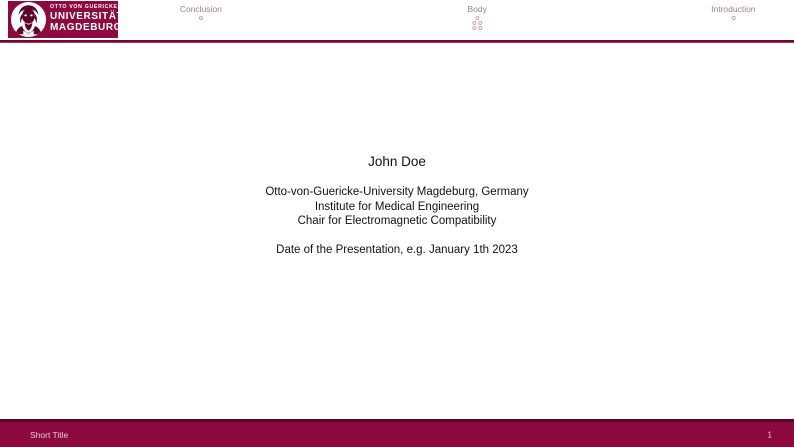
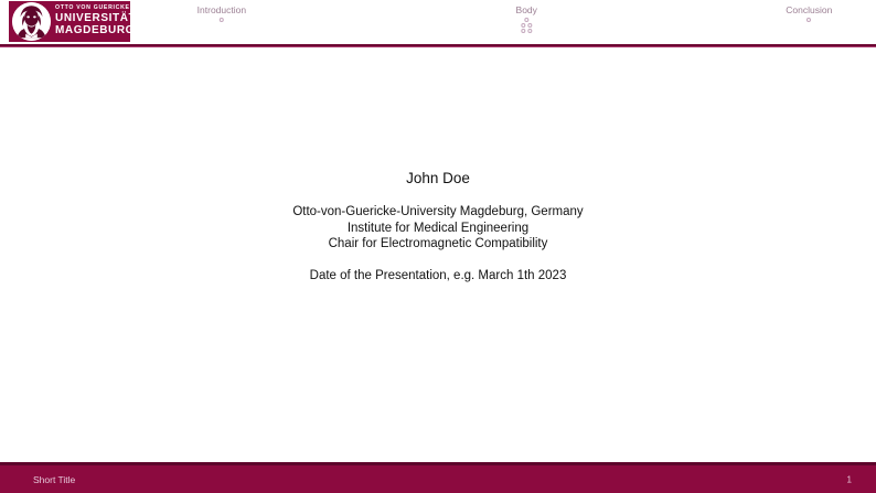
  UNIVERSITÄ
  MAGDEBURG
- Conclusion
+ Introduction
  Body
- Introduction
+ Conclusion
  John Doe
  Otto-von-Guericke-University Magdeburg, Germany
  Institute for Medical Engineering
  Chair for Electromagnetic Compatibility
- Date of the Presentation, e.g. January 1th 2023
+ Date of the Presentation, e.g. March 1th 2023
  Short Title
  1
